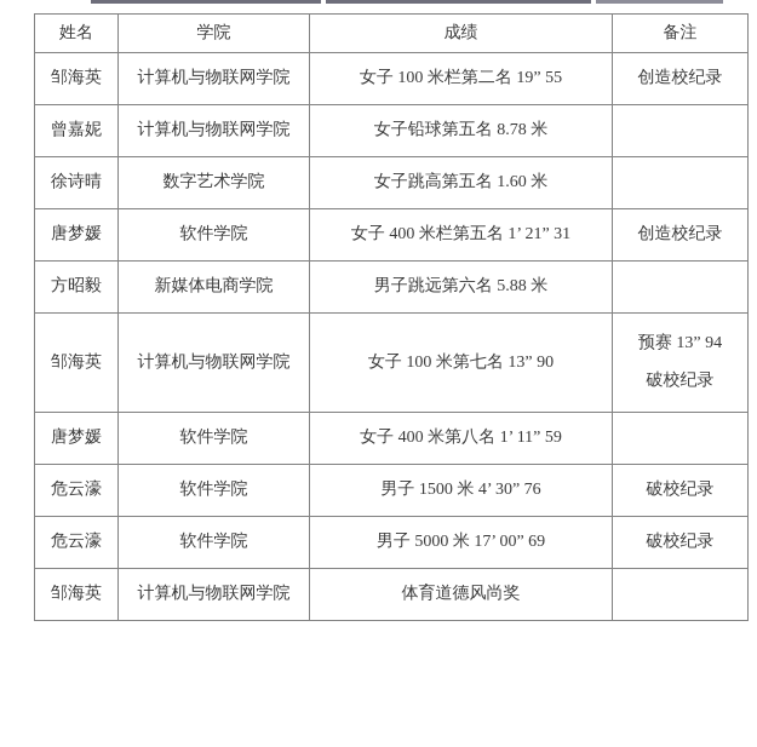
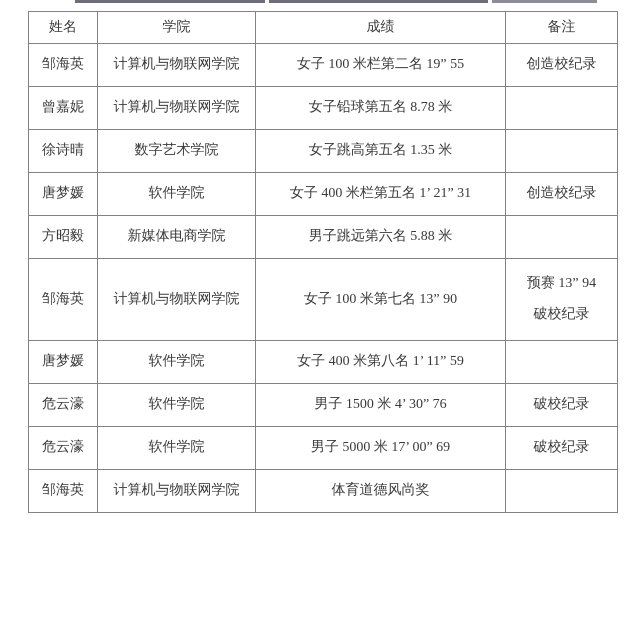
  姓名	学院	成绩	备注
  邹海英	计算机与物联网学院	女子 100 米栏第二名 19” 55	创造校纪录
  曾嘉妮	计算机与物联网学院	女子铅球第五名 8.78 米
- 徐诗晴	数字艺术学院	女子跳高第五名 1.60 米
+ 徐诗晴	数字艺术学院	女子跳高第五名 1.35 米
  唐梦媛	软件学院	女子 400 米栏第五名 1’ 21” 31	创造校纪录
  方昭毅	新媒体电商学院	男子跳远第六名 5.88 米
  邹海英	计算机与物联网学院	女子 100 米第七名 13” 90	预赛 13” 94 破校纪录
  唐梦媛	软件学院	女子 400 米第八名 1’ 11” 59
  危云濠	软件学院	男子 1500 米 4’ 30” 76	破校纪录
  危云濠	软件学院	男子 5000 米 17’ 00” 69	破校纪录
  邹海英	计算机与物联网学院	体育道德风尚奖
